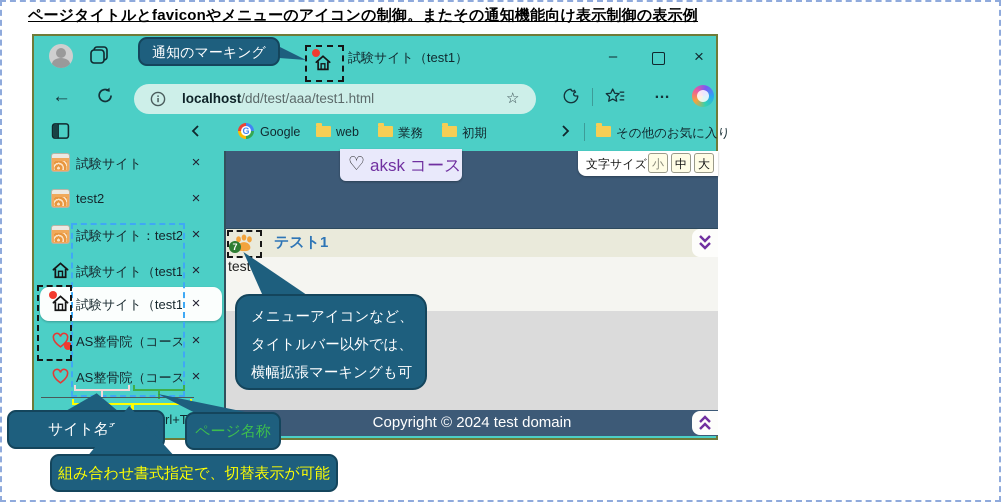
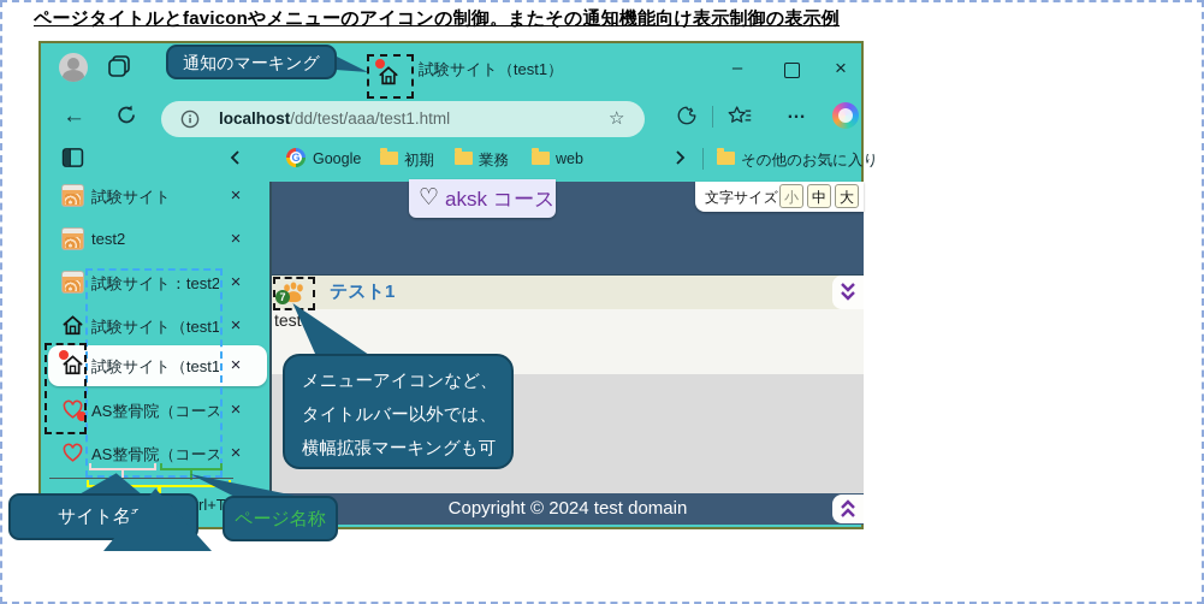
  ページタイトルとfaviconやメニューのアイコンの制御。またその通知機能向け表示制御の表示例
  試験サイト（test1）
  –
  ×
  ←
  localhost/dd/test/aaa/test1.html
  ☆
  …
  G
  Google
- web
+ 初期
  業務
- 初期
+ web
  その他のお気に入り
  試験サイト
  ×
  test2
  ×
  試験サイト：test2
  ×
  試験サイト（test1
  ×
  試験サイト（test1
  ×
  AS整骨院（コース
  ×
  AS整骨院（コース
  ×
  ♡
  aksk コース
  文字サイズ
  小
  中
  大
  7
  テスト1
  test
  Copyright © 2024 test domain
  通知のマーキング
  メニューアイコンなど、
  タイトルバー以外では、
  横幅拡張マーキングも可
  サイト名
  ページ名称
- 組み合わせ書式指定で、切替表示が可能
